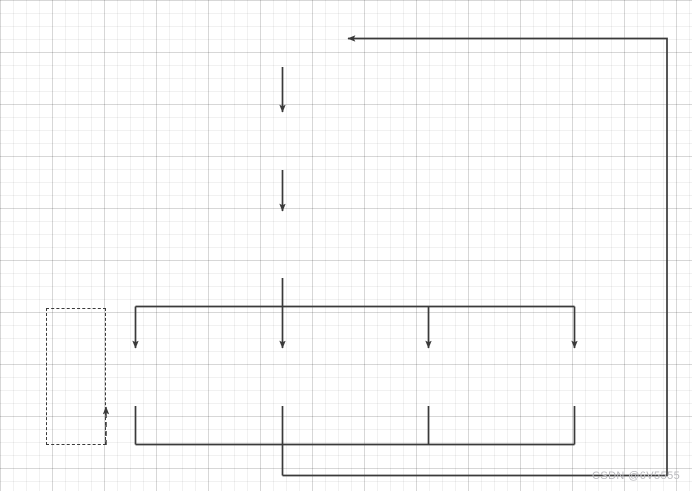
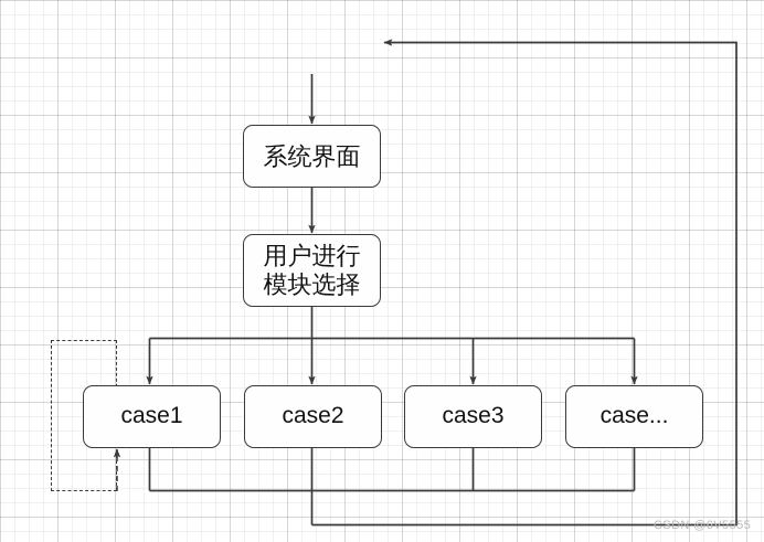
+ 系统界面
+ 用户进行
+ 模块选择
+ case1
+ case2
+ case3
+ case...
  CSDN @6V5555
